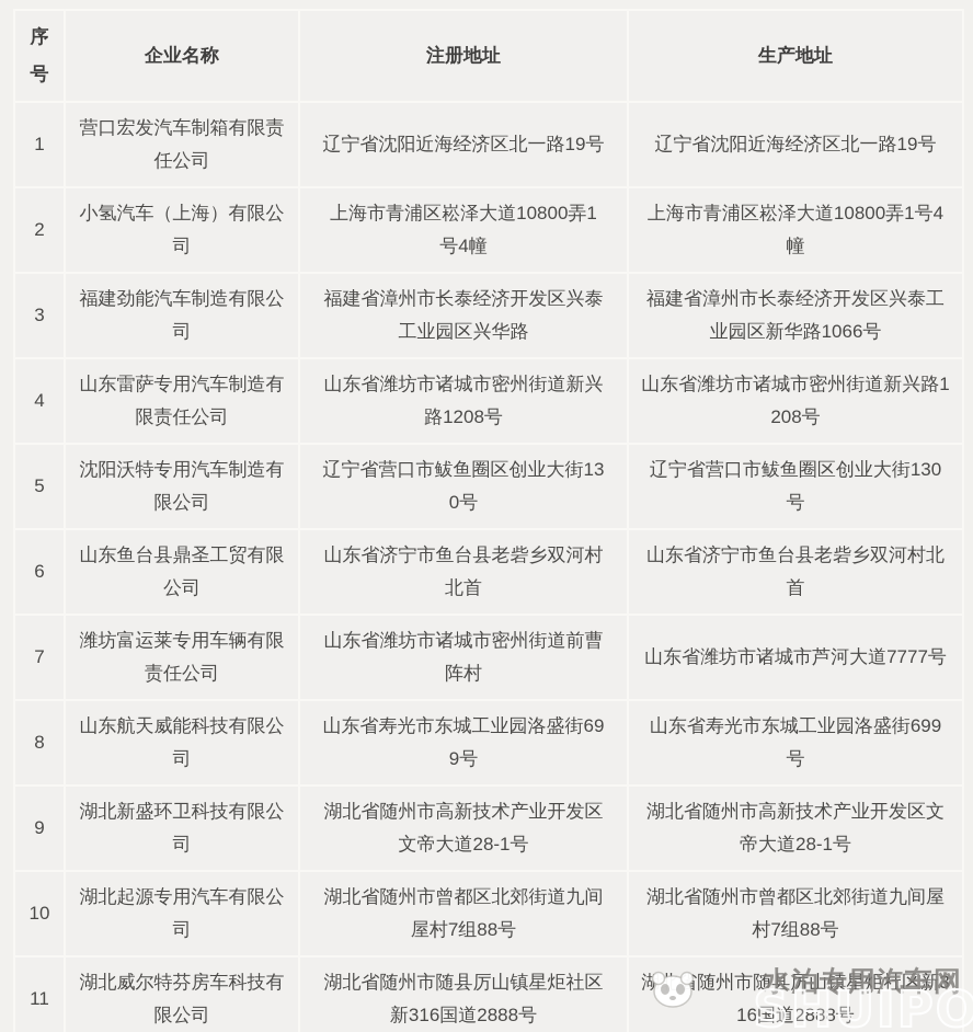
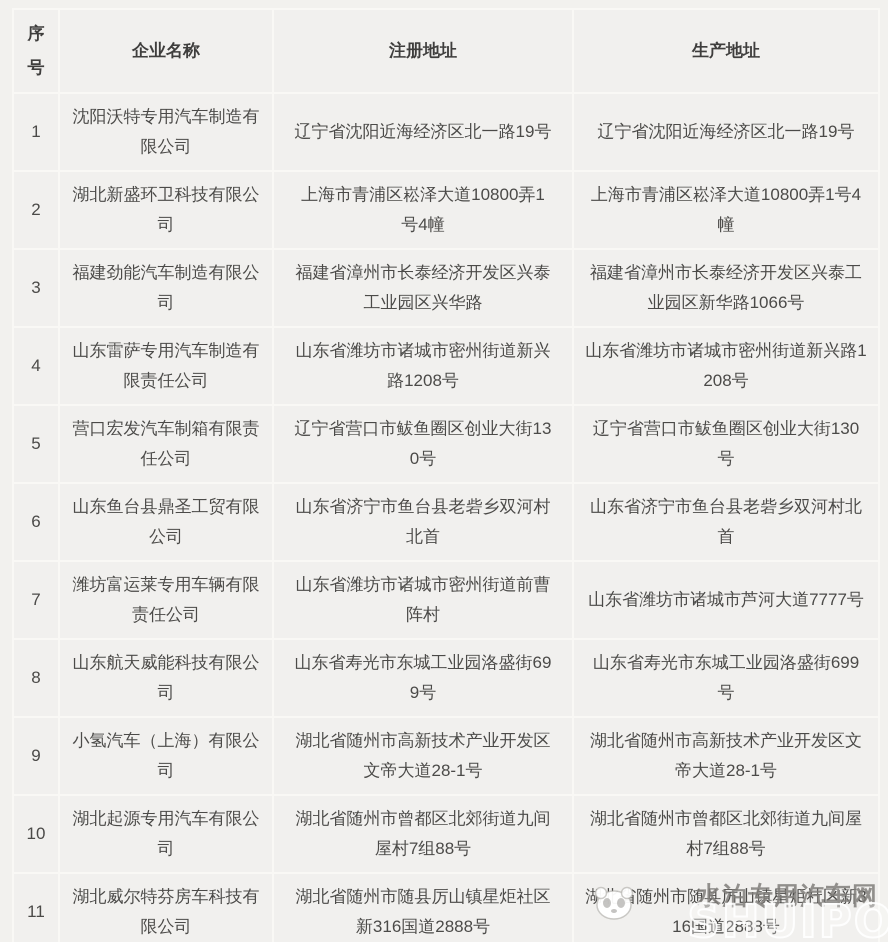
  序号	企业名称	注册地址	生产地址
- 1	营口宏发汽车制箱有限责任公司	辽宁省沈阳近海经济区北一路19号	辽宁省沈阳近海经济区北一路19号
+ 1	沈阳沃特专用汽车制造有限公司	辽宁省沈阳近海经济区北一路19号	辽宁省沈阳近海经济区北一路19号
- 2	小氢汽车（上海）有限公司	上海市青浦区崧泽大道10800弄1号4幢	上海市青浦区崧泽大道10800弄1号4幢
+ 2	湖北新盛环卫科技有限公司	上海市青浦区崧泽大道10800弄1号4幢	上海市青浦区崧泽大道10800弄1号4幢
  3	福建劲能汽车制造有限公司	福建省漳州市长泰经济开发区兴泰工业园区兴华路	福建省漳州市长泰经济开发区兴泰工业园区新华路1066号
  4	山东雷萨专用汽车制造有限责任公司	山东省潍坊市诸城市密州街道新兴路1208号	山东省潍坊市诸城市密州街道新兴路1208号
- 5	沈阳沃特专用汽车制造有限公司	辽宁省营口市鲅鱼圈区创业大街130号	辽宁省营口市鲅鱼圈区创业大街130号
+ 5	营口宏发汽车制箱有限责任公司	辽宁省营口市鲅鱼圈区创业大街130号	辽宁省营口市鲅鱼圈区创业大街130号
  6	山东鱼台县鼎圣工贸有限公司	山东省济宁市鱼台县老砦乡双河村北首	山东省济宁市鱼台县老砦乡双河村北首
  7	潍坊富运莱专用车辆有限责任公司	山东省潍坊市诸城市密州街道前曹阵村	山东省潍坊市诸城市芦河大道7777号
  8	山东航天威能科技有限公司	山东省寿光市东城工业园洛盛街699号	山东省寿光市东城工业园洛盛街699号
- 9	湖北新盛环卫科技有限公司	湖北省随州市高新技术产业开发区文帝大道28-1号	湖北省随州市高新技术产业开发区文帝大道28-1号
+ 9	小氢汽车（上海）有限公司	湖北省随州市高新技术产业开发区文帝大道28-1号	湖北省随州市高新技术产业开发区文帝大道28-1号
  10	湖北起源专用汽车有限公司	湖北省随州市曾都区北郊街道九间屋村7组88号	湖北省随州市曾都区北郊街道九间屋村7组88号
  11	湖北威尔特芬房车科技有限公司	湖北省随州市随县厉山镇星炬社区新316国道2888号	湖随州市随县厉山镇星炬社区新316国道2888号
  水泊专用汽车网
  SHUIPO
